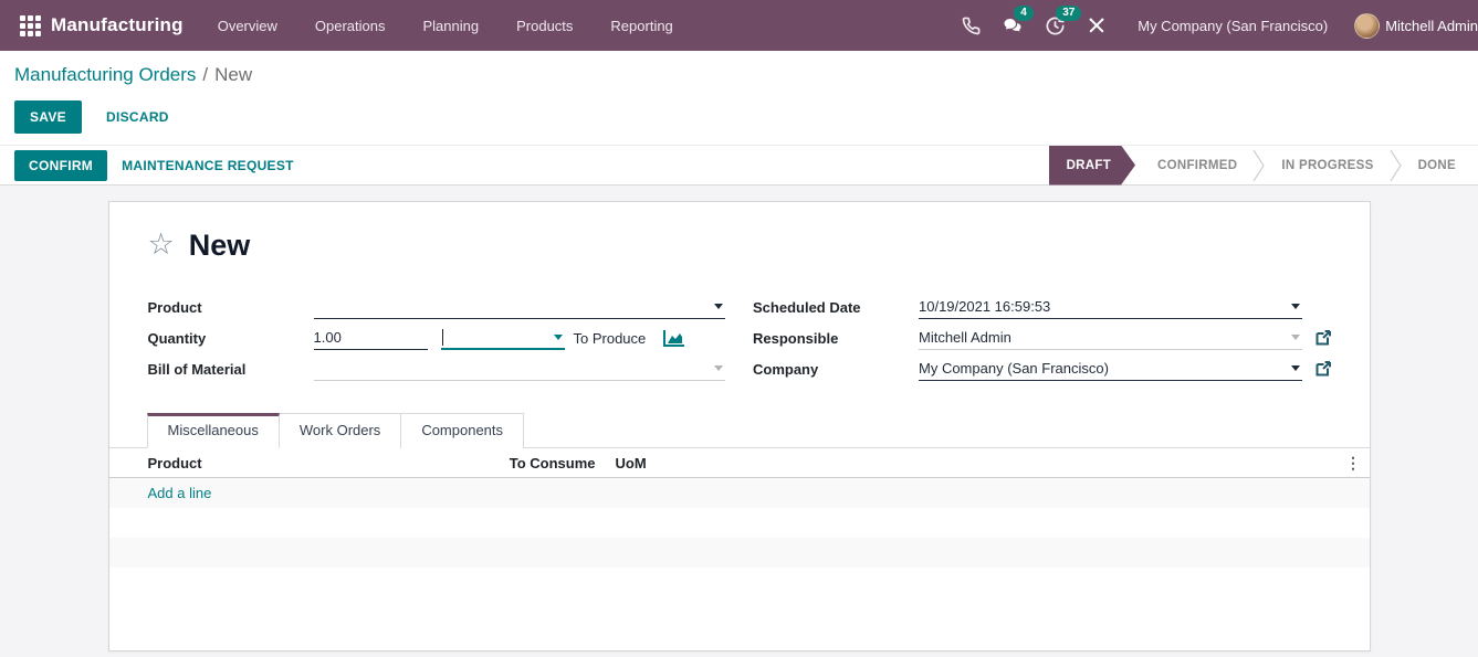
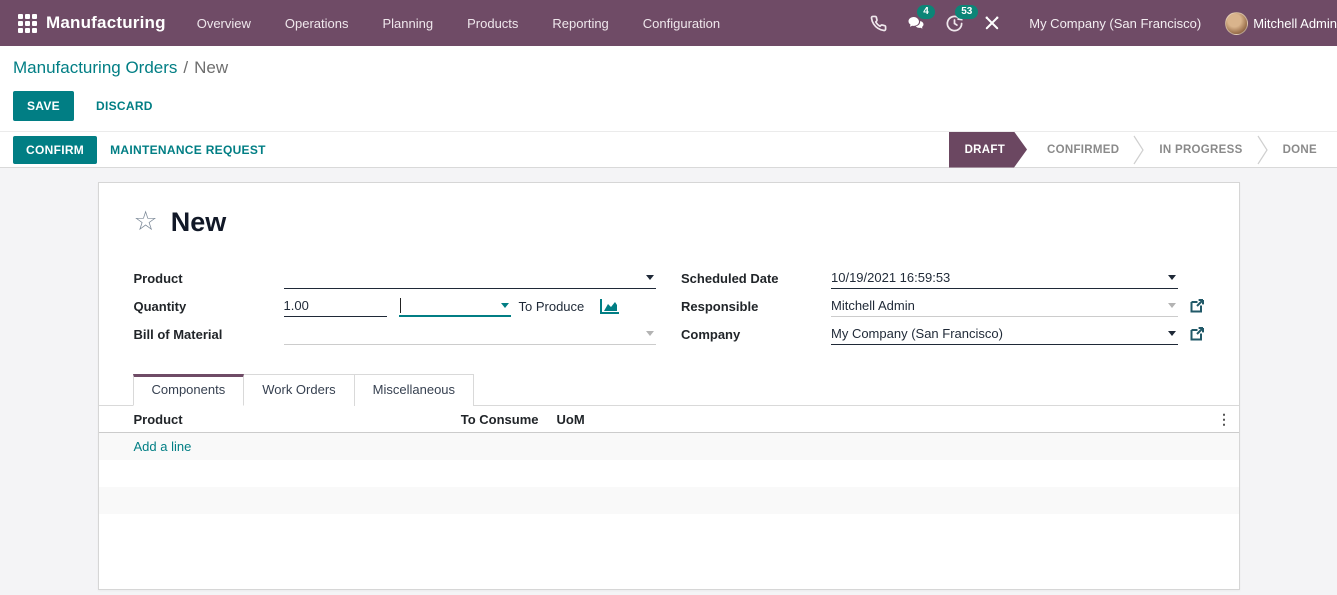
  Manufacturing
  Overview
  Operations
  Planning
  Products
  Reporting
+ Configuration
  4
- 37
+ 53
  My Company (San Francisco)
  Mitchell Admin
  Manufacturing Orders / New
  SAVE
  DISCARD
  CONFIRM
  MAINTENANCE REQUEST
  DRAFT
  CONFIRMED
  IN PROGRESS
  DONE
  ☆
  New
  Product
  Quantity
  1.00
  To Produce
  Bill of Material
  Scheduled Date
  10/19/2021 16:59:53
  Responsible
  Mitchell Admin
  Company
  My Company (San Francisco)
- Miscellaneous
+ Components
  Work Orders
- Components
+ Miscellaneous
  Product
  To Consume
  UoM
  ⋮
  Add a line
